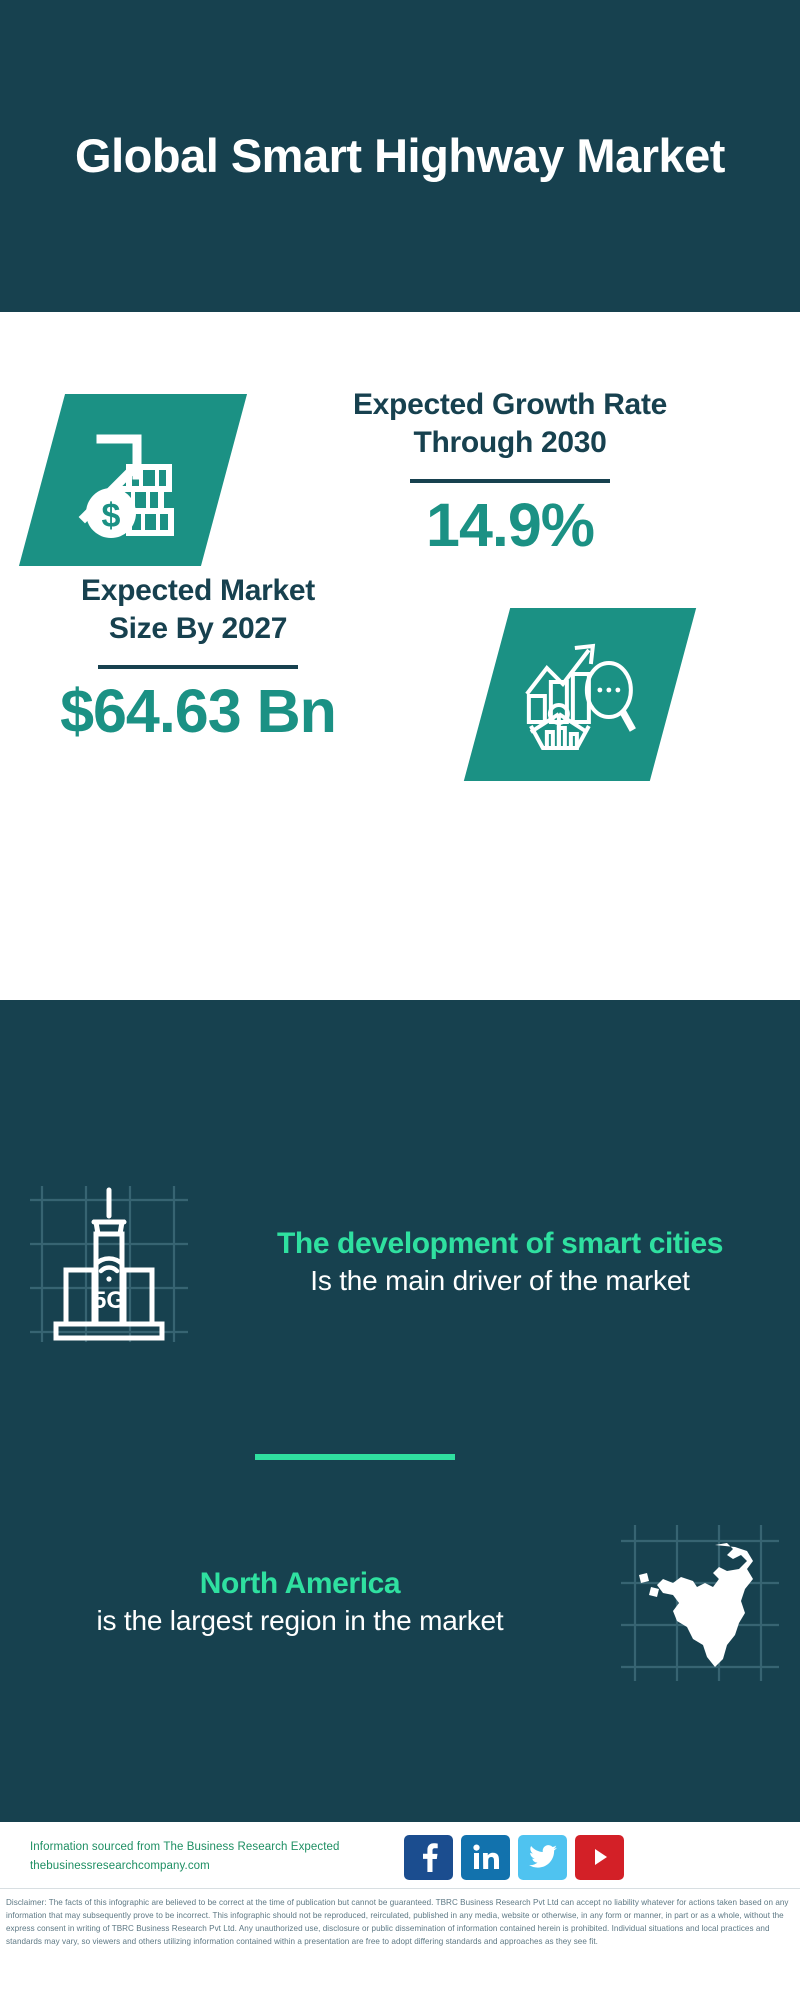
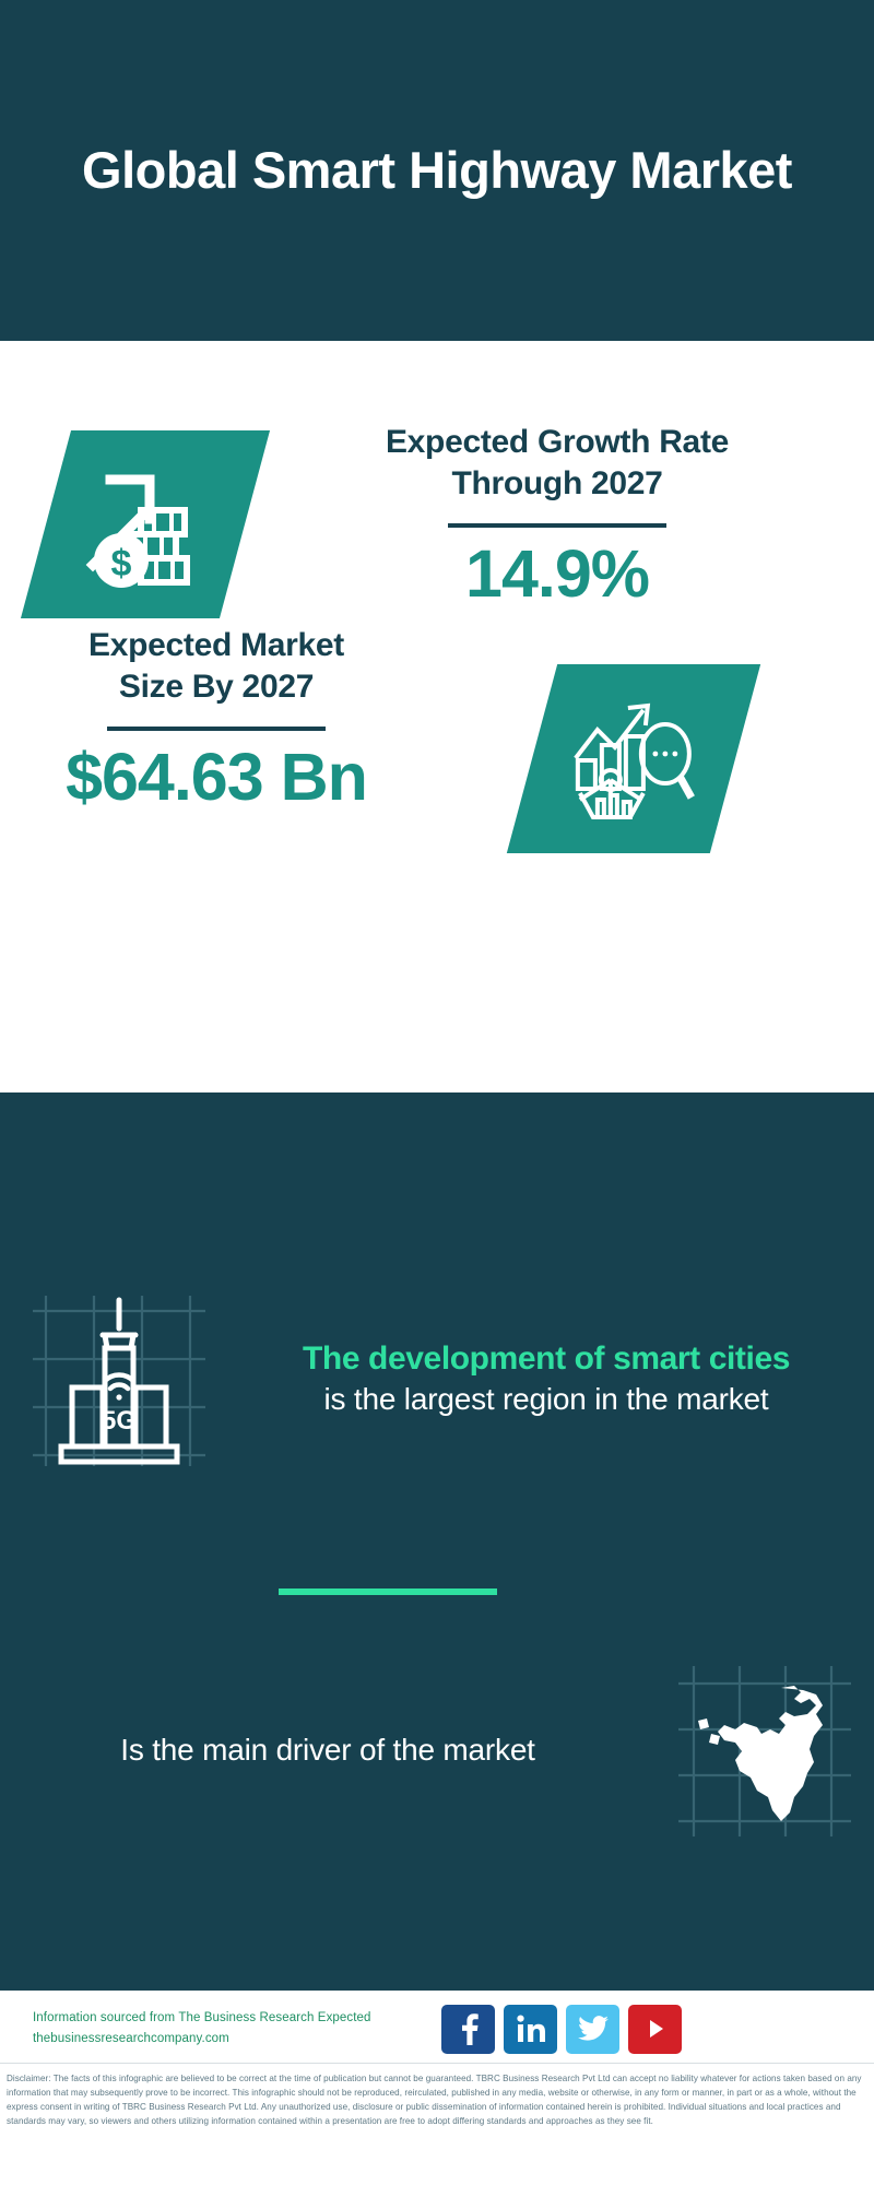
  Global Smart Highway Market
- Expected Growth Rate Through 2030
+ Expected Growth Rate Through 2027
  14.9%
  Expected Market Size By 2027
  $64.63 Bn
  5G
  The development of smart cities
- Is the main driver of the market
+ is the largest region in the market
- North America
- is the largest region in the market
+ Is the main driver of the market
  Information sourced from The Business Research Expected
  thebusinessresearchcompany.com
  Disclaimer: The facts of this infographic are believed to be correct at the time of publication but cannot be guaranteed. TBRC Business Research Pvt Ltd can accept no liability whatever for actions taken based on any information that may subsequently prove to be incorrect. This infographic should not be reproduced, reirculated, published in any media, website or otherwise, in any form or manner, in part or as a whole, without the express consent in writing of TBRC Business Research Pvt Ltd. Any unauthorized use, disclosure or public dissemination of information contained herein is prohibited. Individual situations and local practices and standards may vary, so viewers and others utilizing information contained within a presentation are free to adopt differing standards and approaches as they see fit.
